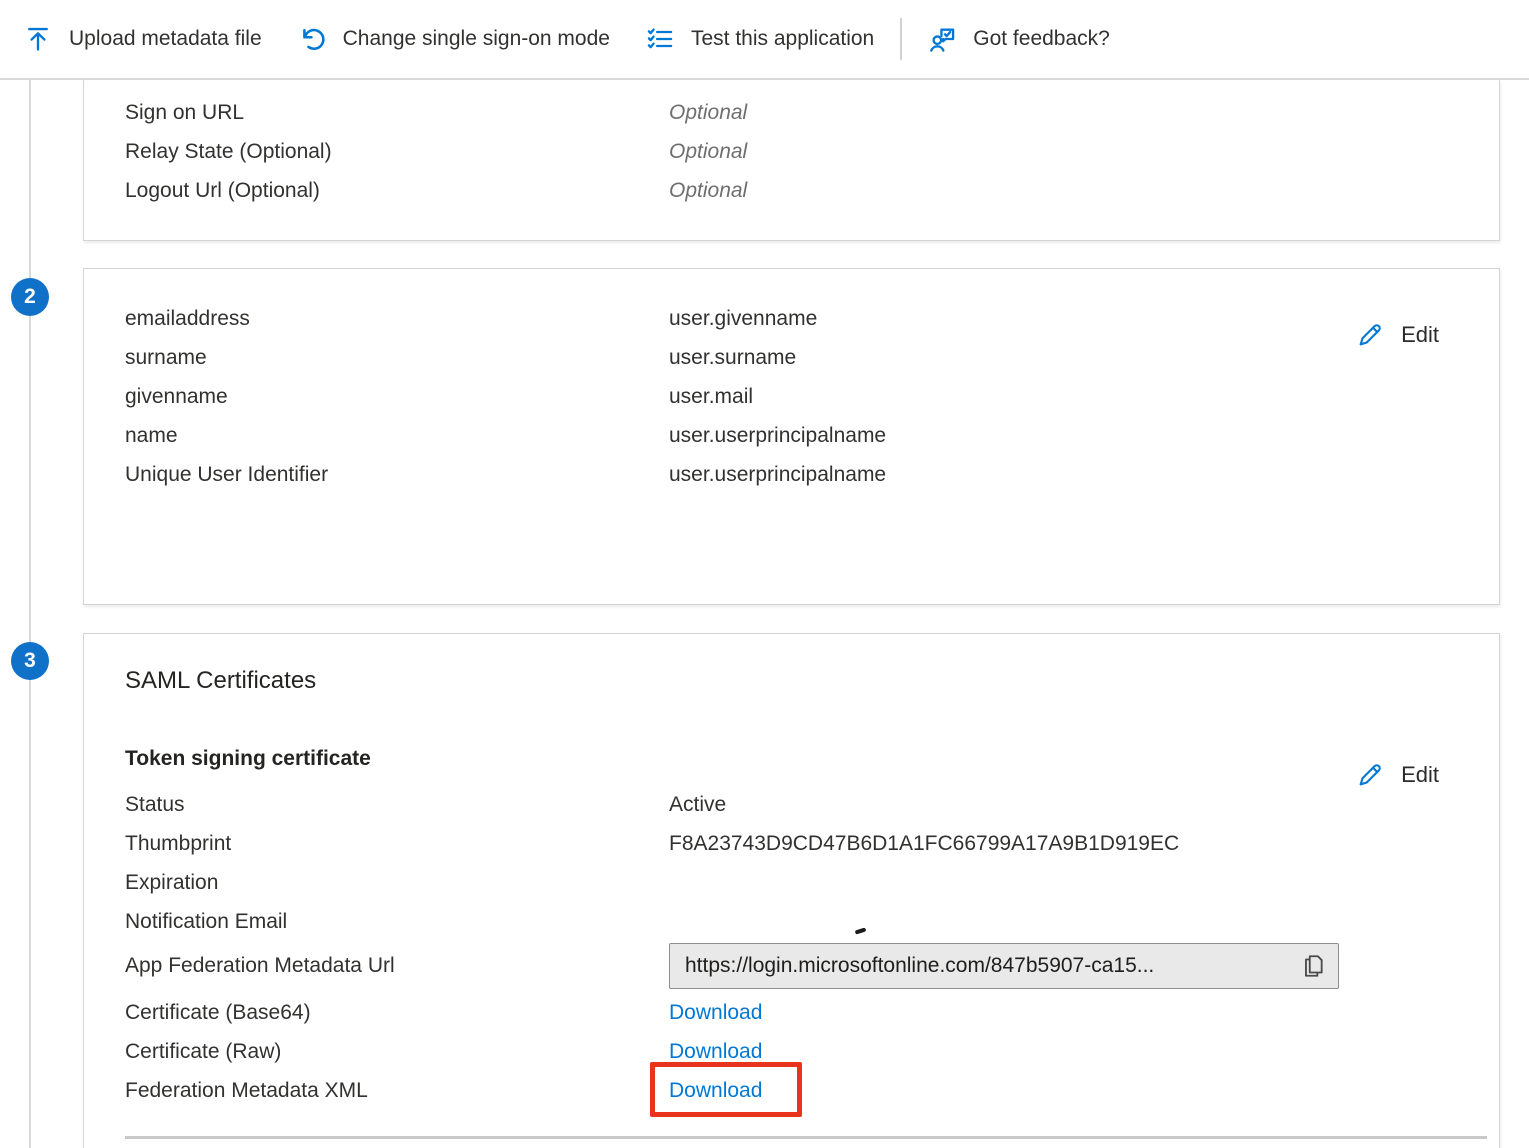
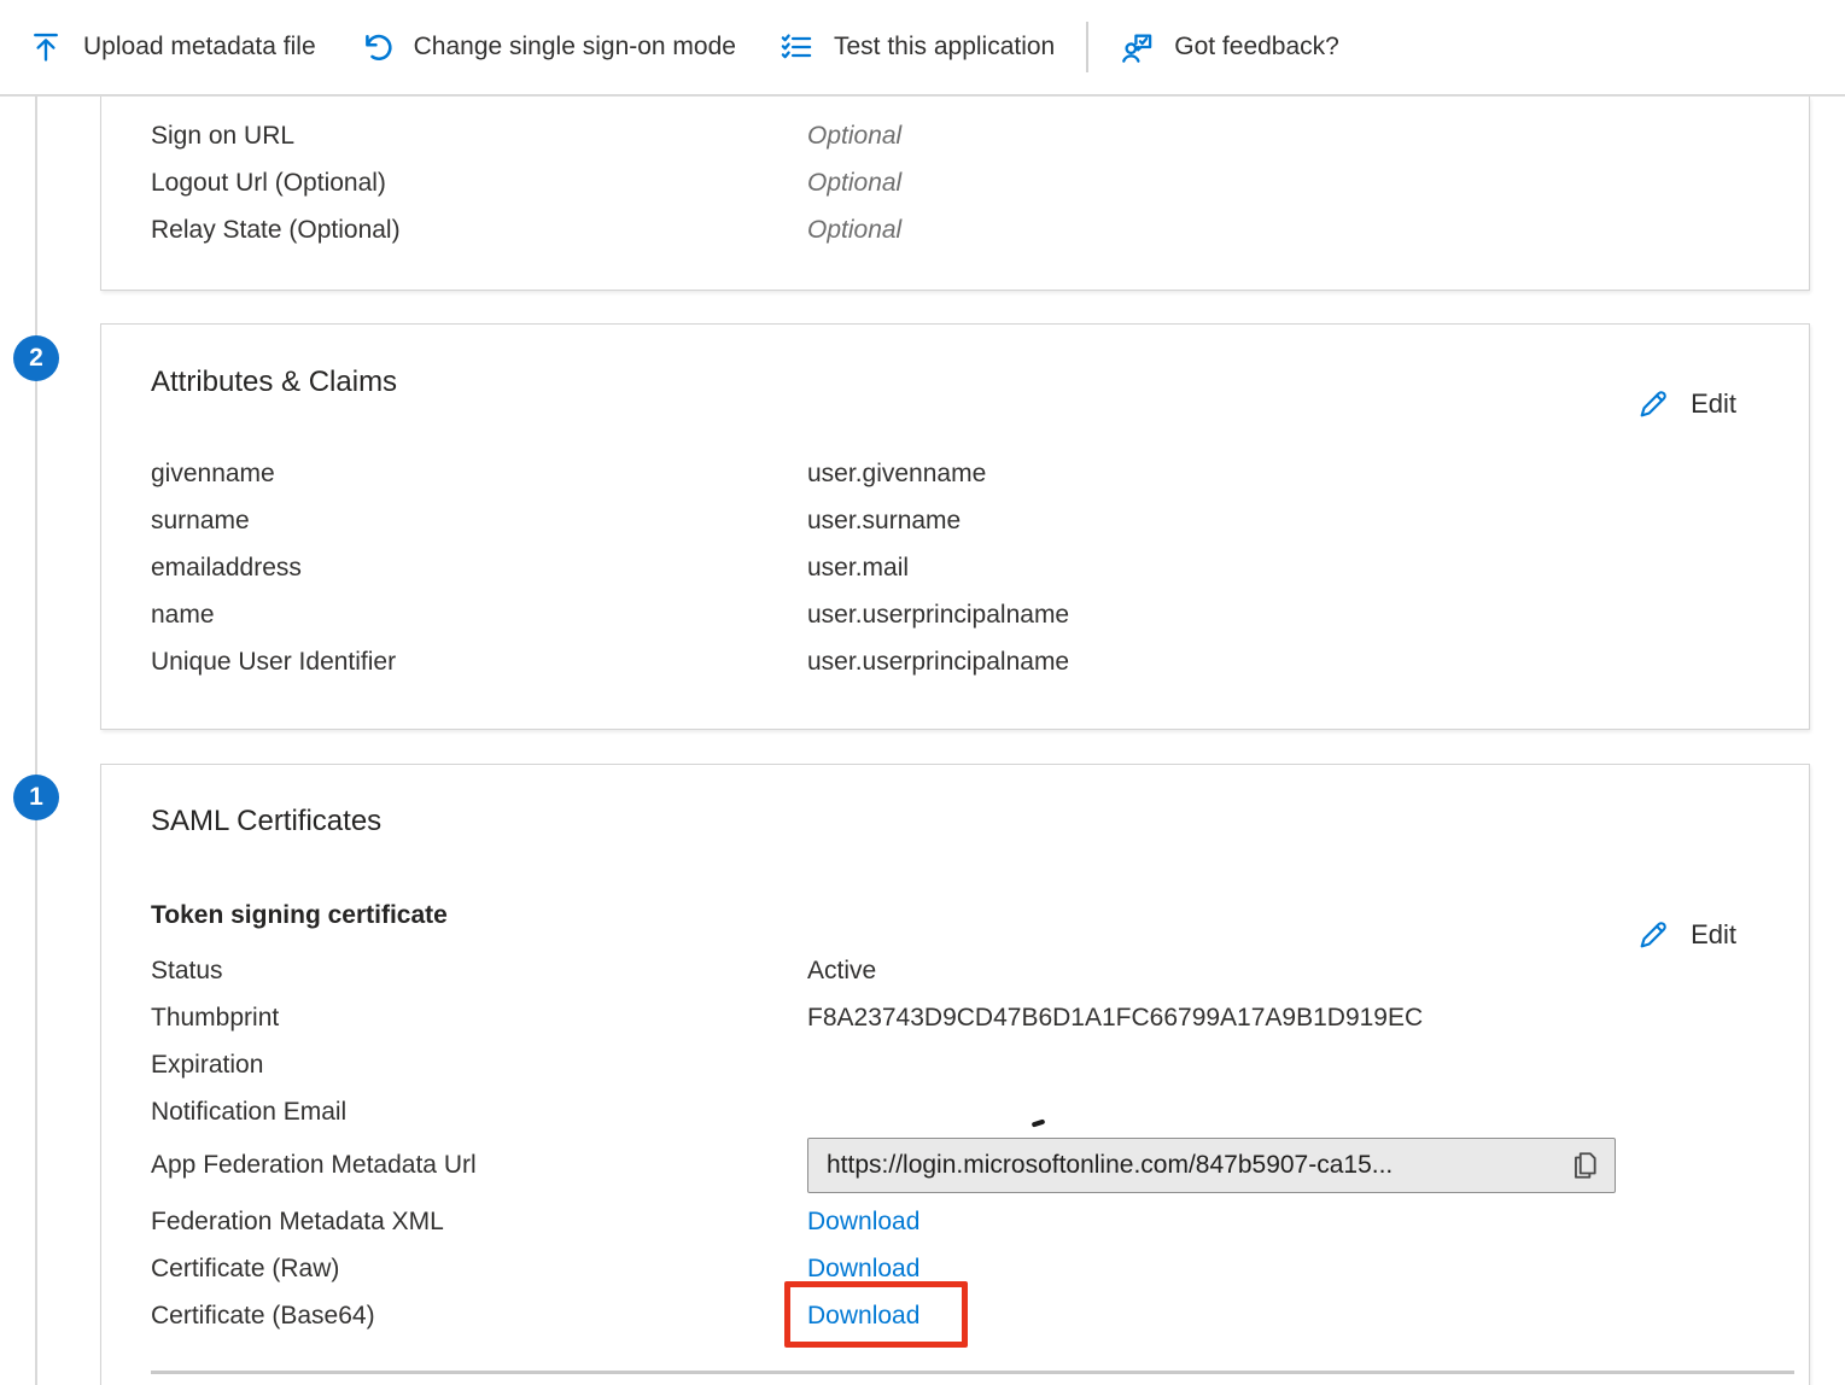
  Upload metadata file
  Change single sign-on mode
  Test this application
  Got feedback?
  2
- 3
+ 1
  Sign on URL
  Optional
- Relay State (Optional)
+ Logout Url (Optional)
  Optional
- Logout Url (Optional)
+ Relay State (Optional)
  Optional
+ Attributes & Claims
  Edit
- emailaddress
+ givenname
  user.givenname
  surname
  user.surname
- givenname
+ emailaddress
  user.mail
  name
  user.userprincipalname
  Unique User Identifier
  user.userprincipalname
  SAML Certificates
  Edit
  Token signing certificate
  Status
  Active
  Thumbprint
  F8A23743D9CD47B6D1A1FC66799A17A9B1D919EC
  Expiration
  Notification Email
  App Federation Metadata Url
  https://login.microsoftonline.com/847b5907-ca15...
- Certificate (Base64)
+ Federation Metadata XML
  Download
  Certificate (Raw)
  Download
- Federation Metadata XML
+ Certificate (Base64)
  Download
